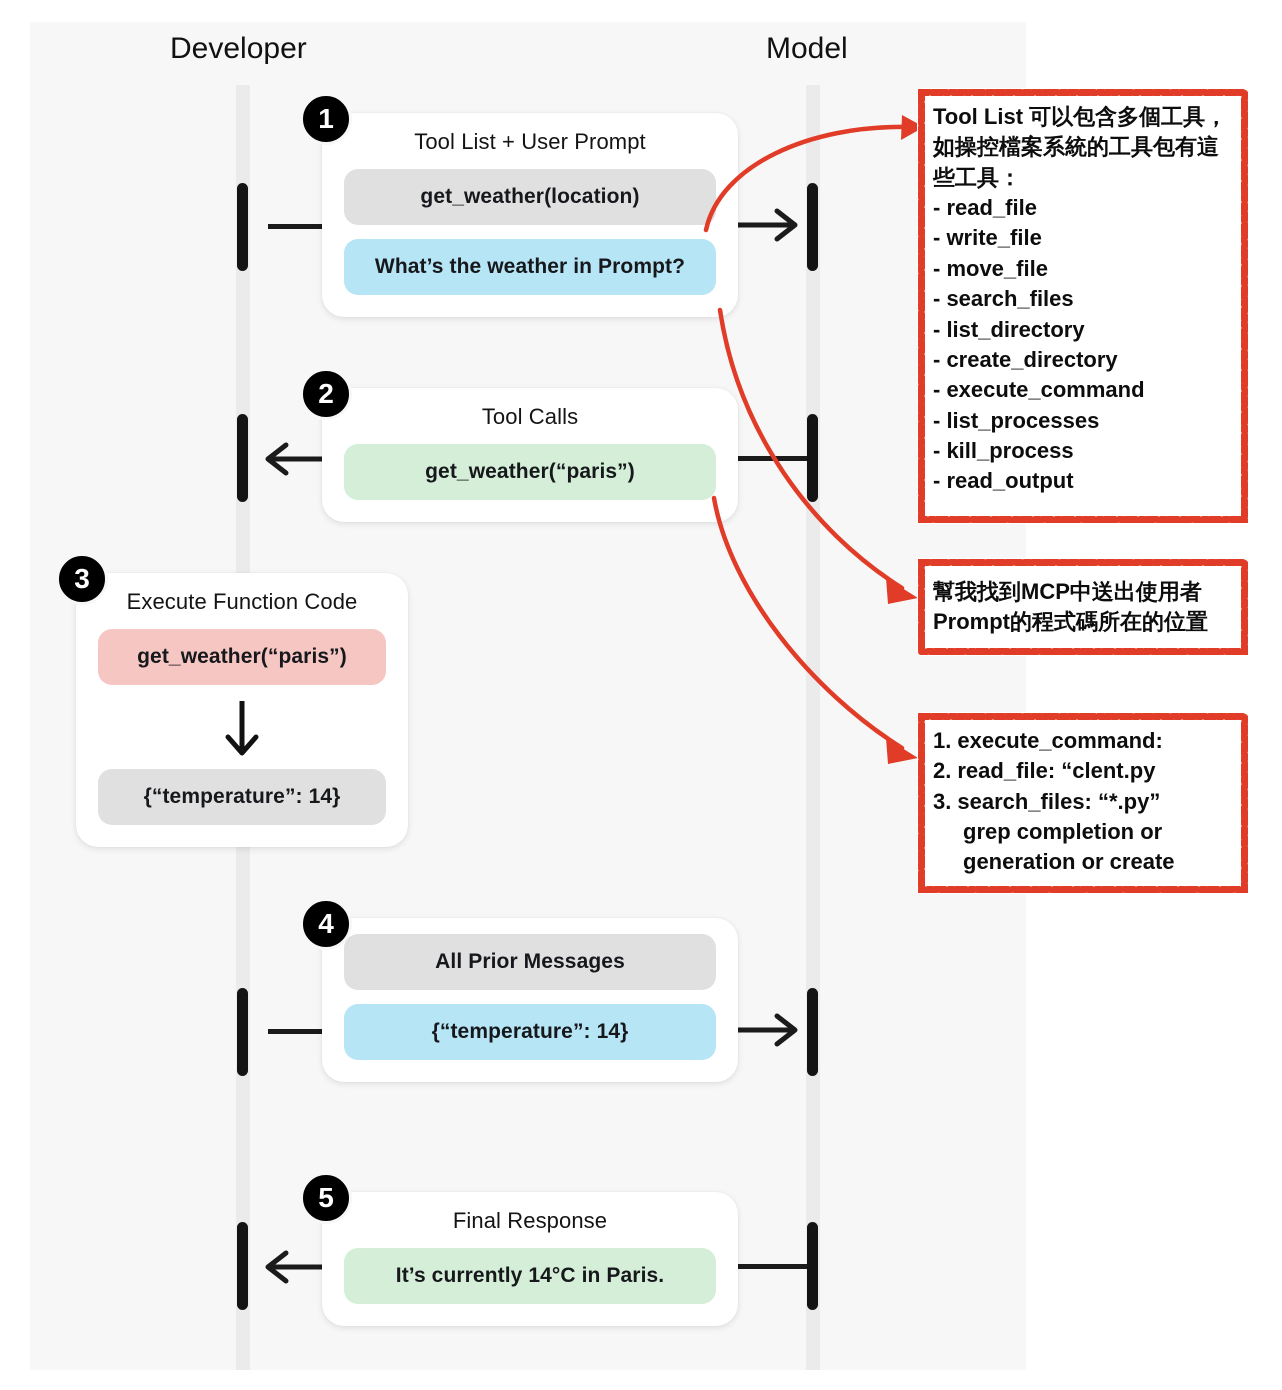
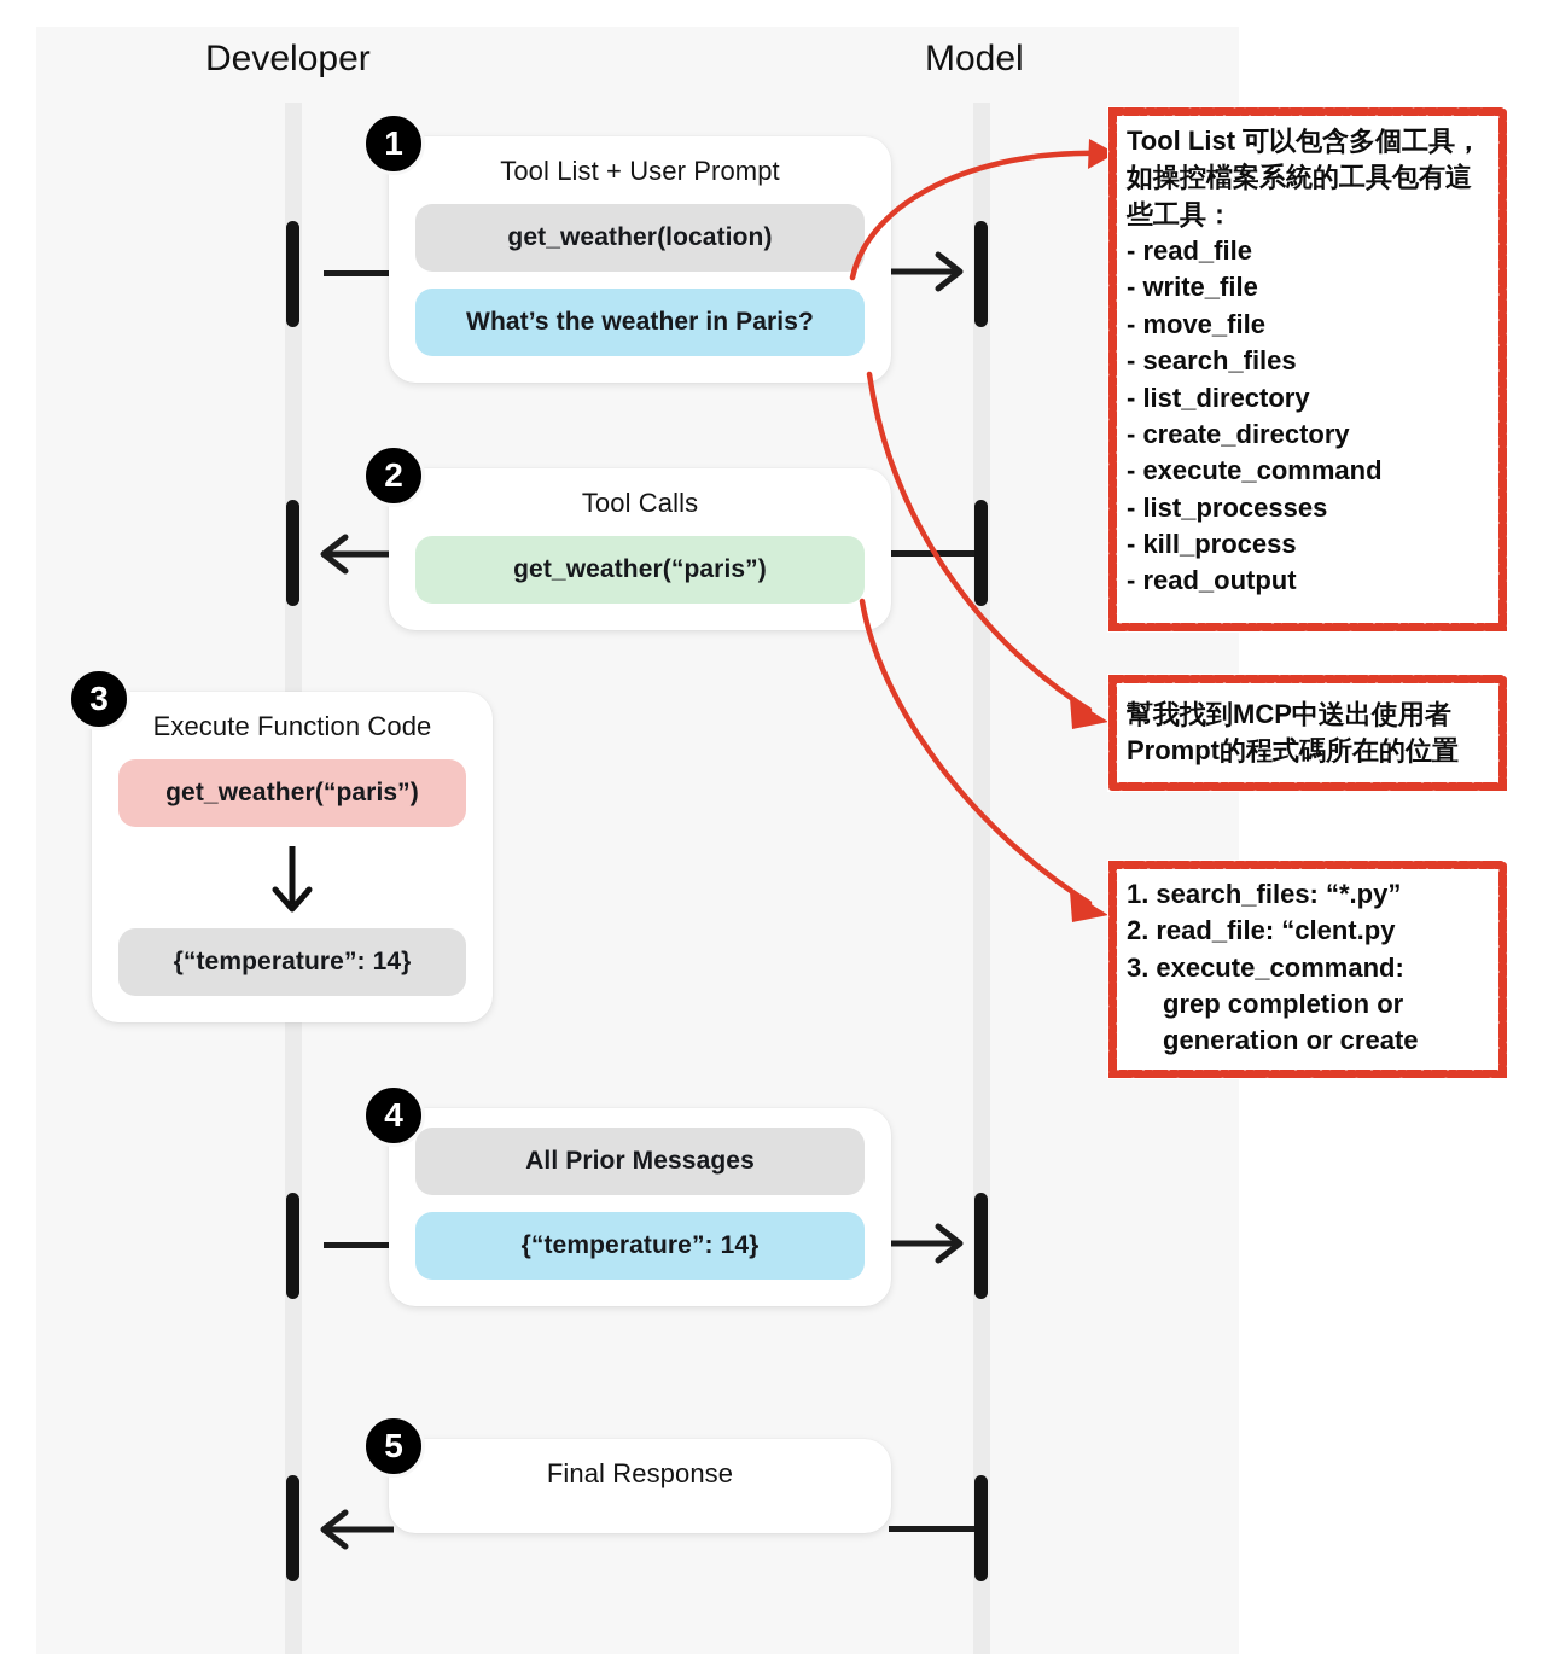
  Developer
  Model
  1
  Tool List + User Prompt
  get_weather(location)
- What’s the weather in Prompt?
+ What’s the weather in Paris?
  2
  Tool Calls
  get_weather(“paris”)
  3
  Execute Function Code
  get_weather(“paris”)
  {“temperature”: 14}
  4
  All Prior Messages
  {“temperature”: 14}
  5
  Final Response
- It’s currently 14°C in Paris.
  Tool List 可以包含多個工具，如操控檔案系統的工具包有這些工具：
  - read_file
  - write_file
  - move_file
  - search_files
  - list_directory
  - create_directory
  - execute_command
  - list_processes
  - kill_process
  - read_output
  幫我找到MCP中送出使用者Prompt的程式碼所在的位置
  1.
- execute_command:
+ search_files: “*.py”
  2.
  read_file: “clent.py
  3.
- search_files: “*.py”
+ execute_command:
  grep completion or
  generation or create
